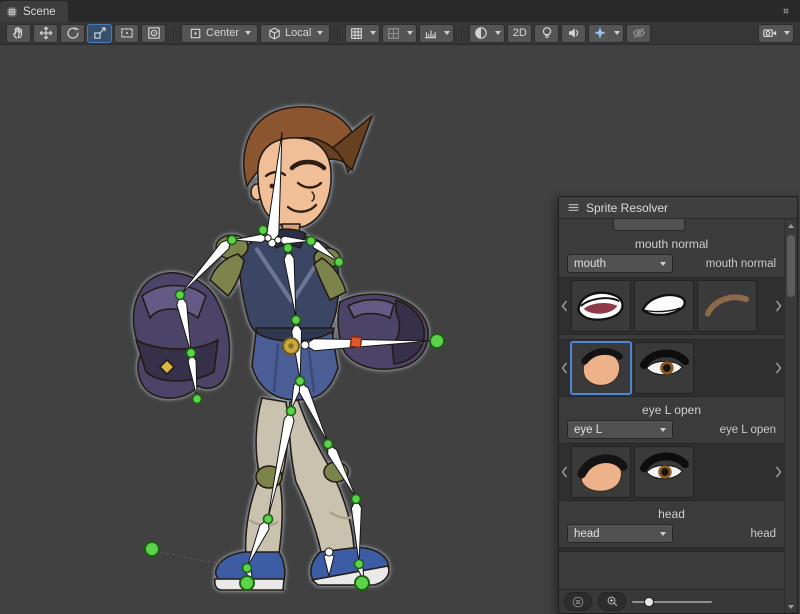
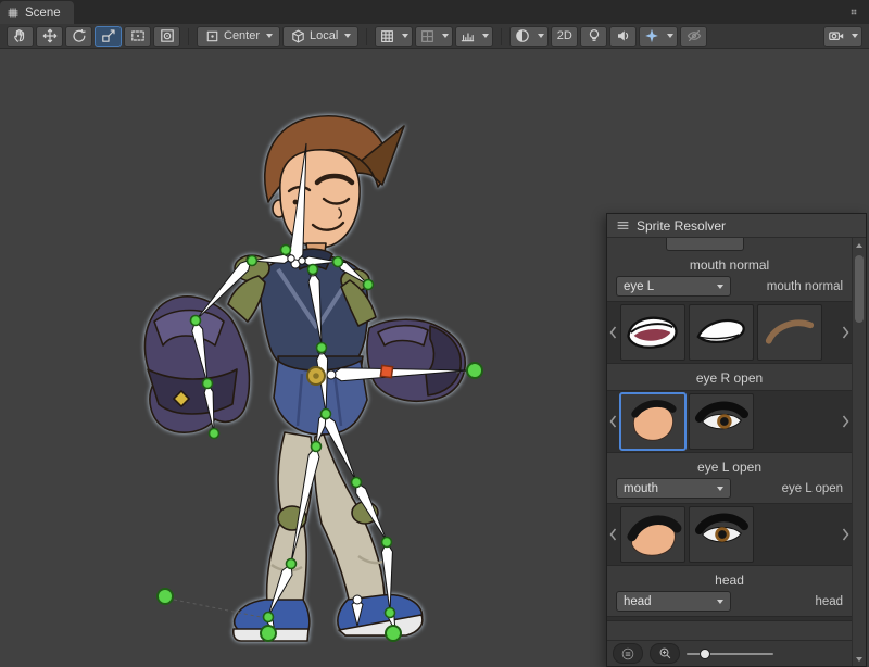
  Scene
  Center
  Local
  2D
  Sprite Resolver
  mouth normal
- mouth
+ eye L
  mouth normal
+ eye R open
  eye L open
- eye L
+ mouth
  eye L open
  head
  head
  head
